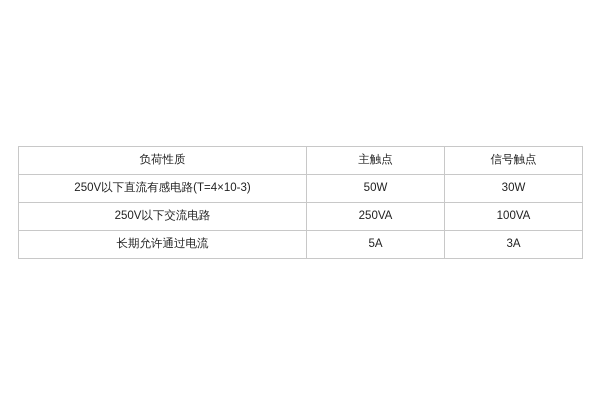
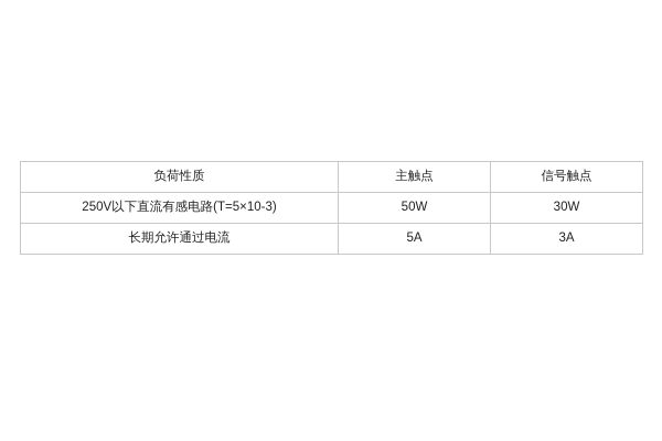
  负荷性质	主触点	信号触点
- 250V以下直流有感电路(T=4×10-3)	50W	30W
+ 250V以下直流有感电路(T=5×10-3)	50W	30W
- 250V以下交流电路	250VA	100VA
  长期允许通过电流	5A	3A
